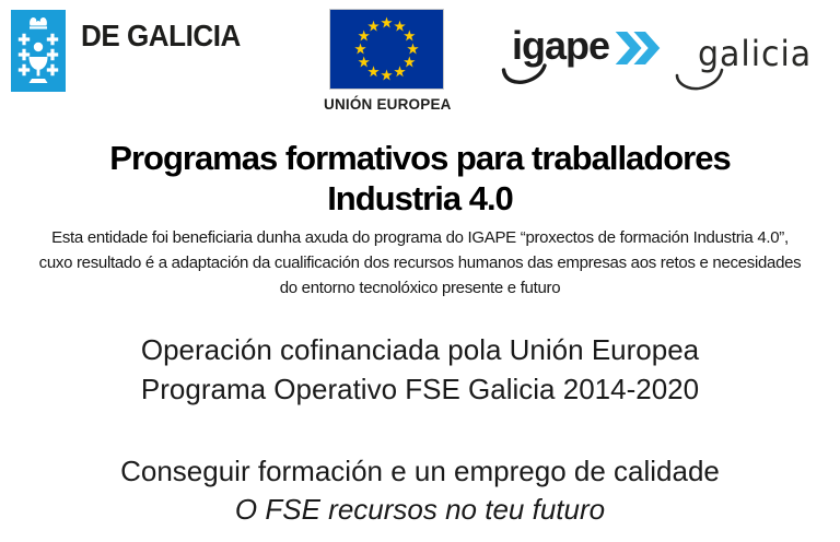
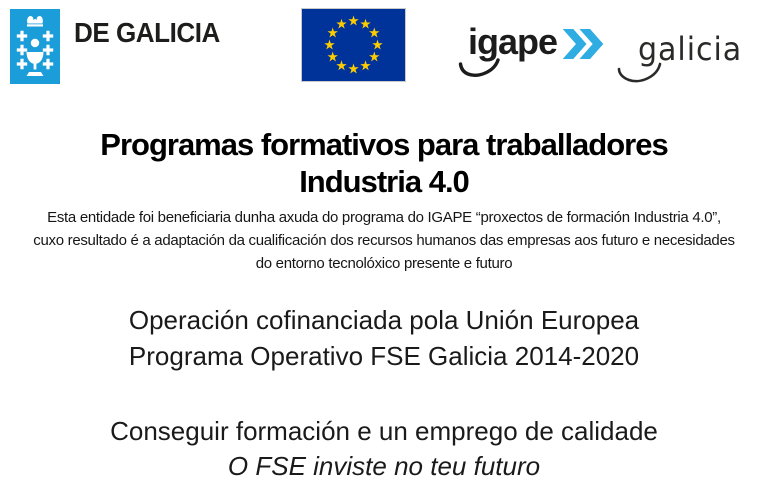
  DE GALICIA
- UNIÓN EUROPEA
  igape
  galicia
  Programas formativos para traballadores
  Industria 4.0
  Esta entidade foi beneficiaria dunha axuda do programa do IGAPE “proxectos de formación Industria 4.0”,
- cuxo resultado é a adaptación da cualificación dos recursos humanos das empresas aos retos e necesidades
+ cuxo resultado é a adaptación da cualificación dos recursos humanos das empresas aos futuro e necesidades
  do entorno tecnolóxico presente e futuro
  Operación cofinanciada pola Unión Europea
  Programa Operativo FSE Galicia 2014-2020
  Conseguir formación e un emprego de calidade
- O FSE recursos no teu futuro
+ O FSE inviste no teu futuro
